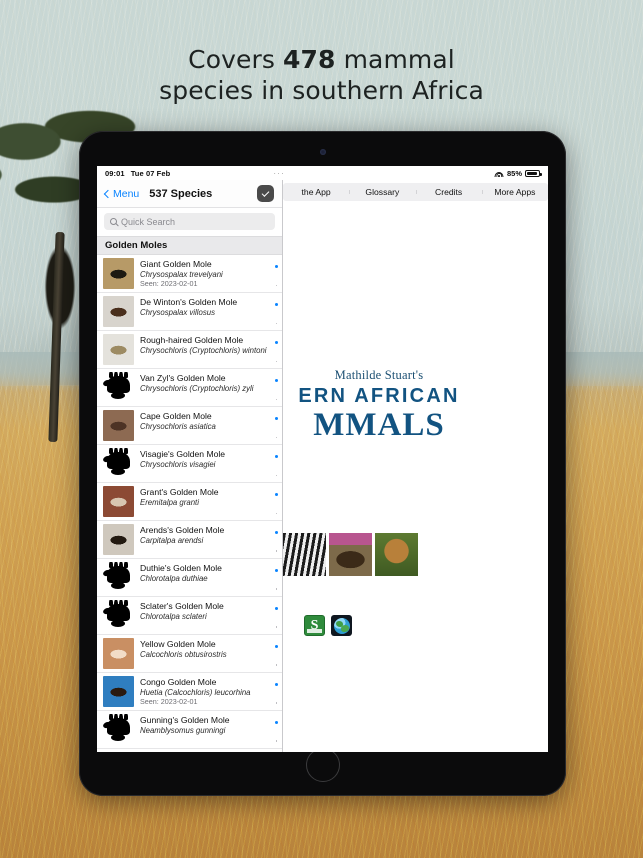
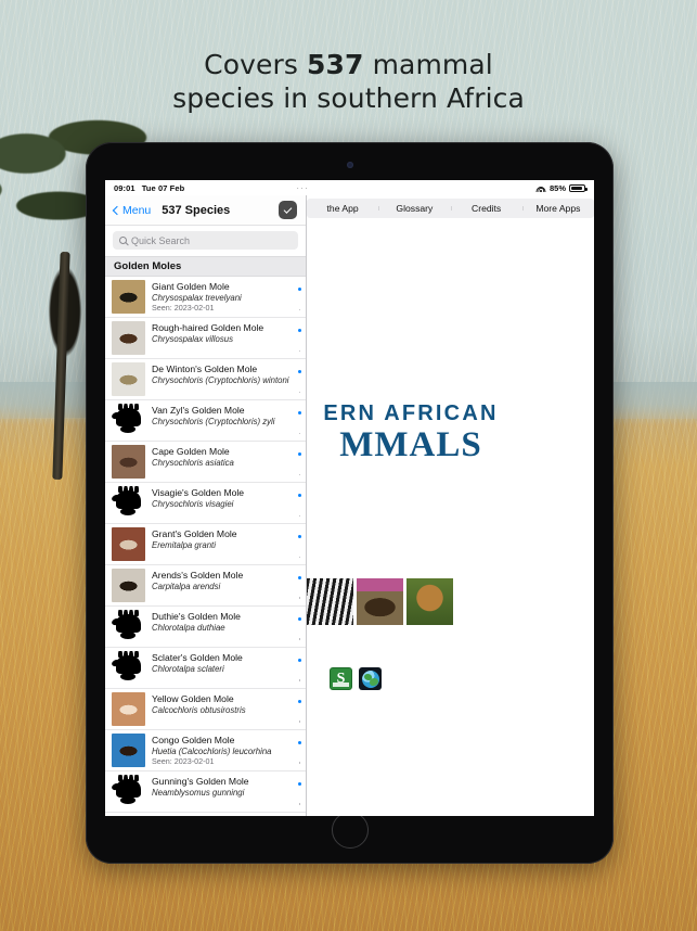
- Covers 478 mammal
+ Covers 537 mammal
  species in southern Africa
  09:01
  Tue 07 Feb
  ···
  85%
  Menu
  537 Species
  Quick Search
  Golden Moles
  Giant Golden Mole
  Chrysospalax trevelyani
  Seen: 2023-02-01
- De Winton's Golden Mole
+ Rough-haired Golden Mole
  Chrysospalax villosus
- Rough-haired Golden Mole
+ De Winton's Golden Mole
  Chrysochloris (Cryptochloris) wintoni
  Van Zyl's Golden Mole
  Chrysochloris (Cryptochloris) zyli
  Cape Golden Mole
  Chrysochloris asiatica
  Visagie's Golden Mole
  Chrysochloris visagiei
  Grant's Golden Mole
  Eremitalpa granti
  Arends's Golden Mole
  Carpitalpa arendsi
  Duthie's Golden Mole
  Chlorotalpa duthiae
  Sclater's Golden Mole
  Chlorotalpa sclateri
  Yellow Golden Mole
  Calcochloris obtusirostris
  Congo Golden Mole
  Huetia (Calcochloris) leucorhina
  Seen: 2023-02-01
  Gunning's Golden Mole
  Neamblysomus gunningi
  the App
  Glossary
  Credits
  More Apps
- Mathilde Stuart's
  ERN AFRICAN
  MMALS
  S
